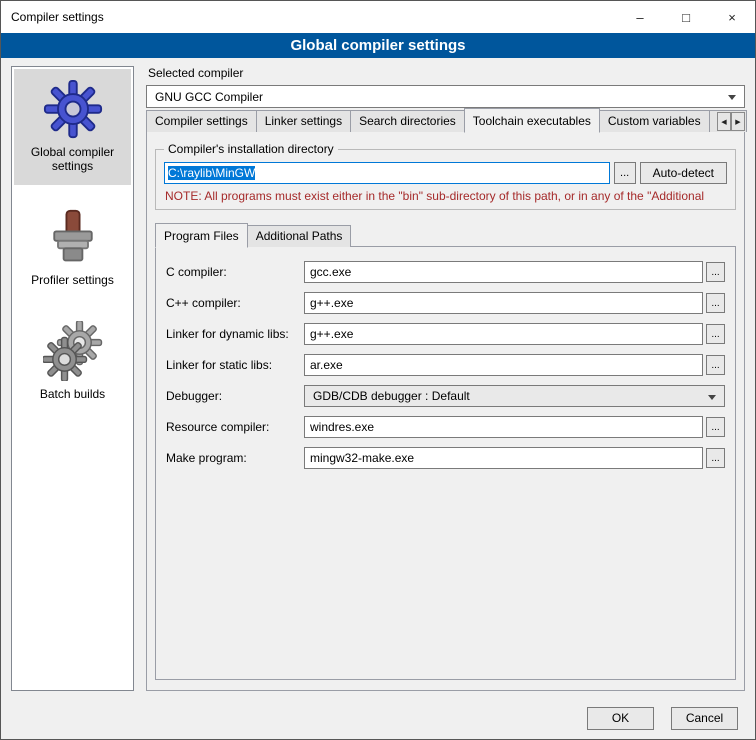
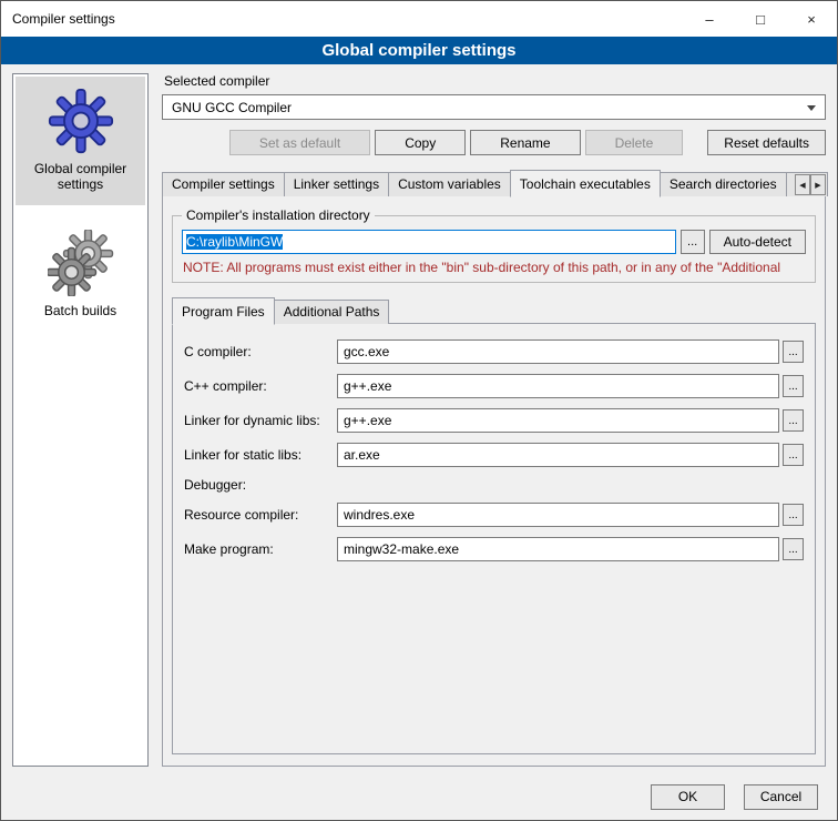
  Compiler settings
  –
  □
  ×
  Global compiler settings
  Global compiler settings
- Profiler settings
  Batch builds
  Selected compiler
  GNU GCC Compiler
+ Set as default
+ Copy
+ Rename
+ Delete
+ Reset defaults
  Compiler settings
  Linker settings
- Search directories
+ Custom variables
  Toolchain executables
- Custom variables
+ Search directories
  Compiler's installation directory
  C:\raylib\MinGW
  ...
  Auto-detect
  NOTE: All programs must exist either in the "bin" sub-directory of this path, or in any of the "Additional
  Program Files
  Additional Paths
  C compiler:
  gcc.exe
  ...
  C++ compiler:
  g++.exe
  ...
  Linker for dynamic libs:
  g++.exe
  ...
  Linker for static libs:
  ar.exe
  ...
  Debugger:
- GDB/CDB debugger : Default
  Resource compiler:
  windres.exe
  ...
  Make program:
  mingw32-make.exe
  ...
  OK
  Cancel
